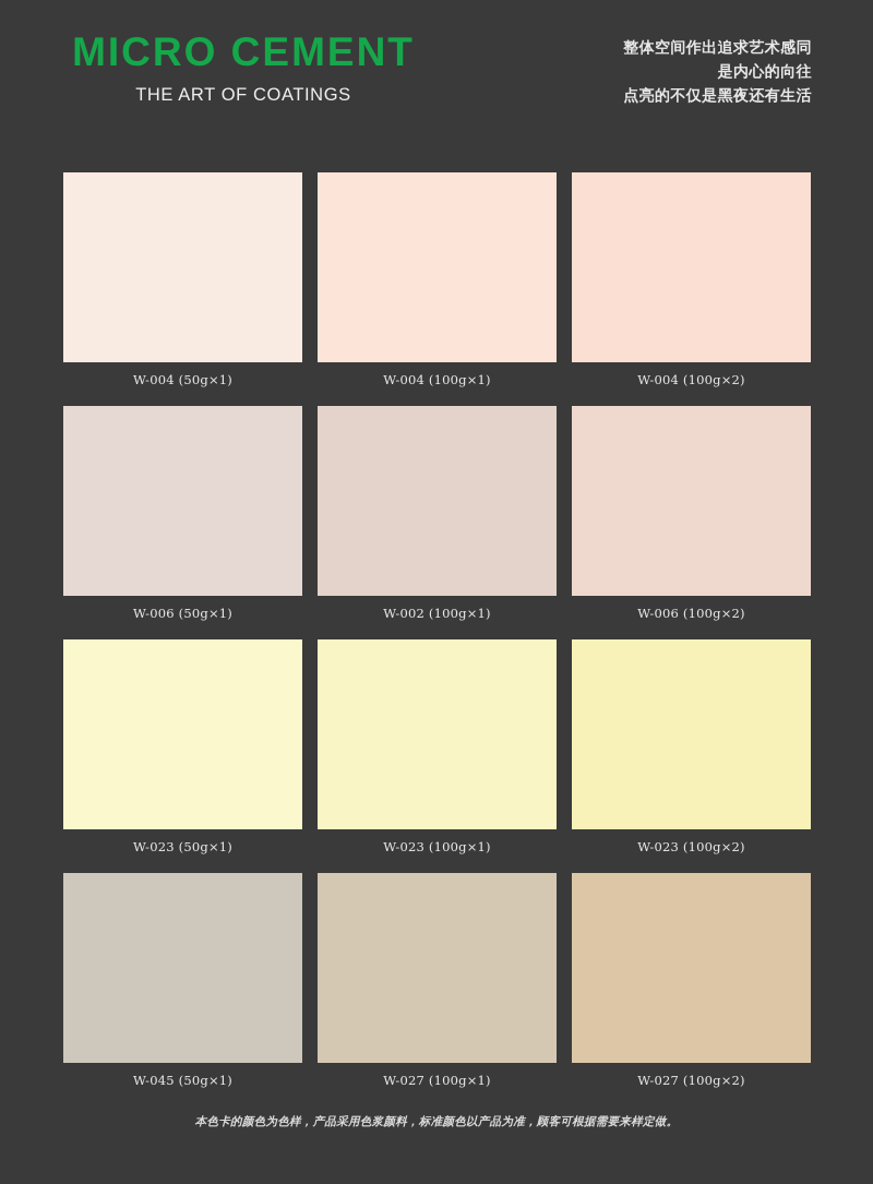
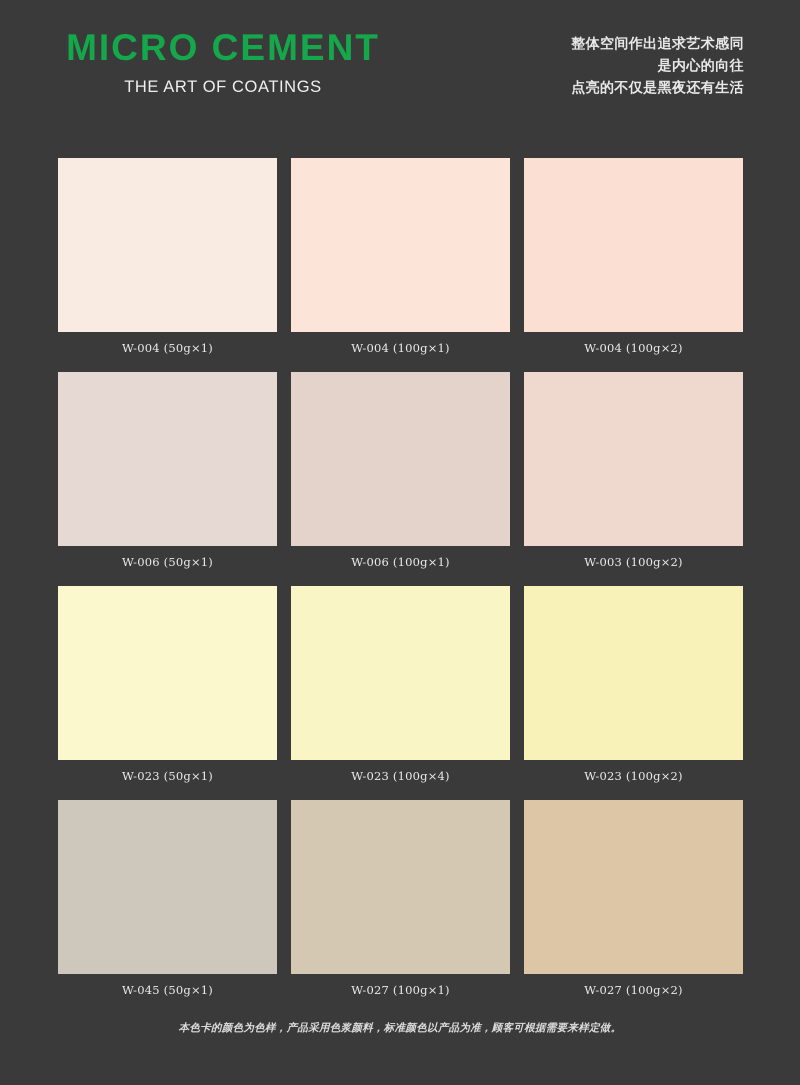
  MICRO CEMENT
  THE ART OF COATINGS
  整体空间作出追求艺术感同
  是内心的向往
  点亮的不仅是黑夜还有生活
  W-004 (50g×1)
  W-004 (100g×1)
  W-004 (100g×2)
  W-006 (50g×1)
- W-002 (100g×1)
+ W-006 (100g×1)
- W-006 (100g×2)
+ W-003 (100g×2)
  W-023 (50g×1)
- W-023 (100g×1)
+ W-023 (100g×4)
  W-023 (100g×2)
  W-045 (50g×1)
  W-027 (100g×1)
  W-027 (100g×2)
  本色卡的颜色为色样，产品采用色浆颜料，标准颜色以产品为准，顾客可根据需要来样定做。
